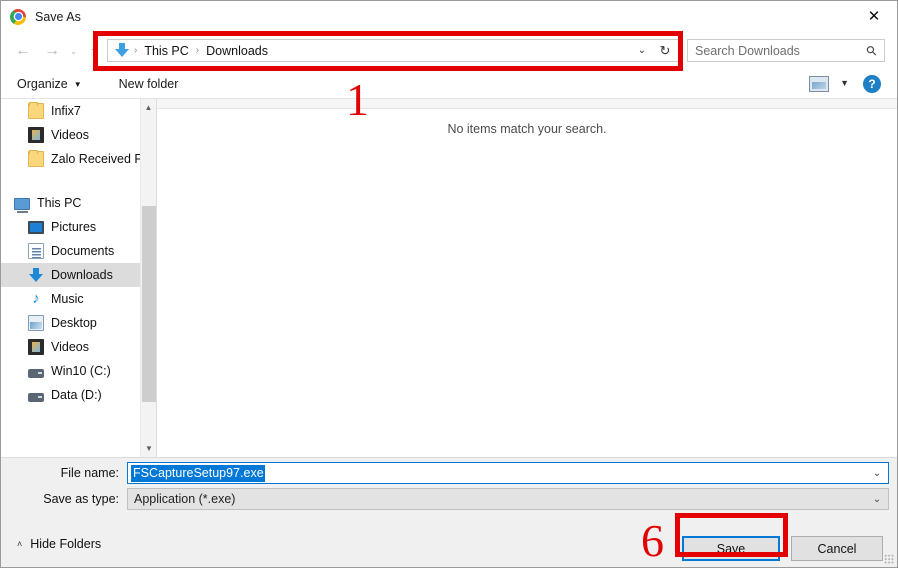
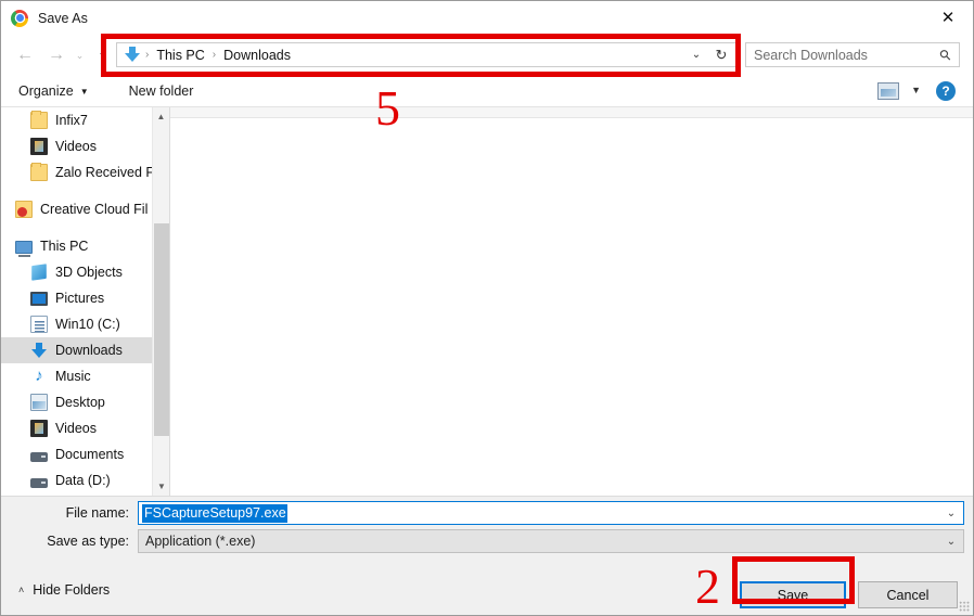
  Save As
  ✕
  ←
  →
  ⌄
  ↑
  ›
  This PC
  ›
  Downloads
  ⌄
  ↻
  Search Downloads
  Organize
  ▼
  New folder
  ▼
  ?
  Infix7
  Videos
  Zalo Received F
+ Creative Cloud Fil
  This PC
+ 3D Objects
  Pictures
- Documents
+ Win10 (C:)
  Downloads
  ♪
  Music
  Desktop
  Videos
- Win10 (C:)
+ Documents
  Data (D:)
  ▲
  ▼
- No items match your search.
  File name:
  FSCaptureSetup97.exe
  ⌄
  Save as type:
  Application (*.exe)
  ⌄
  ˄
  Hide Folders
  Save
  Cancel
- 1
+ 5
- 6
+ 2
